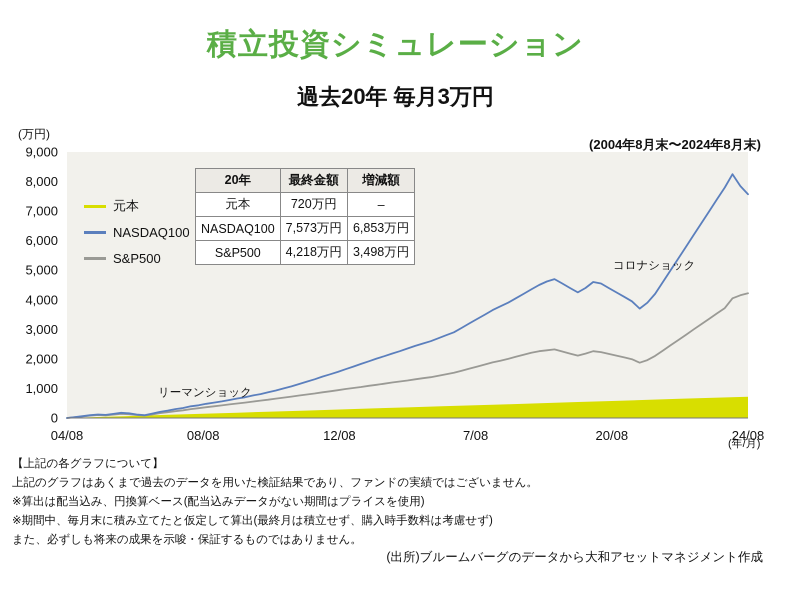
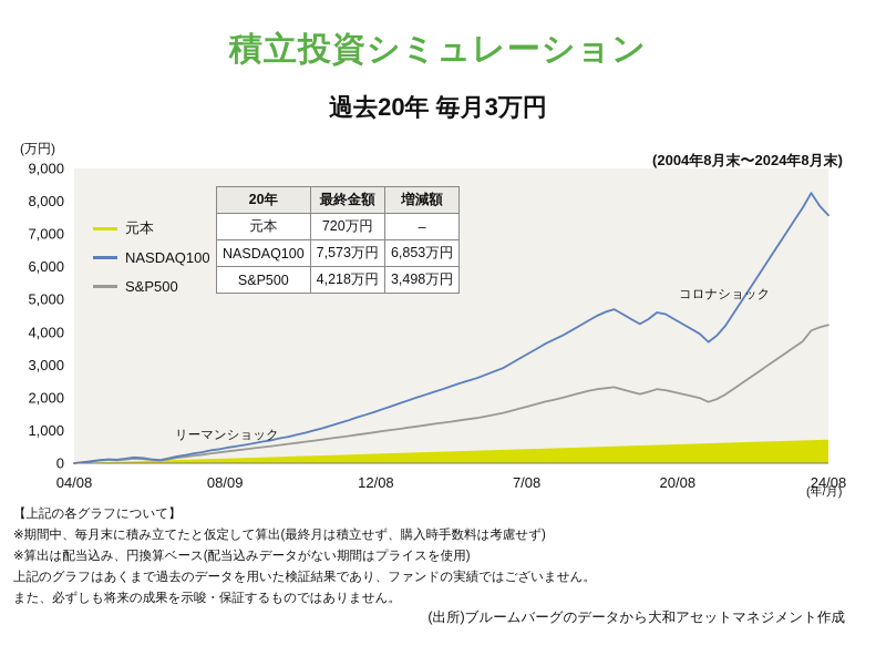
  積立投資シミュレーション
  過去20年 毎月3万円
  (万円)
  (2004年8月末〜2024年8月末)
  0
  1,000
  2,000
  3,000
  4,000
  5,000
  6,000
  7,000
  8,000
  9,000
  04/08
- 08/08
+ 08/09
  12/08
  7/08
  20/08
  24/08
  (年/月)
  元本
  NASDAQ100
  S&P500
  20年	最終金額	増減額
  元本	720万円	–
  NASDAQ100	7,573万円	6,853万円
  S&P500	4,218万円	3,498万円
  リーマンショック
  コロナショック
  【上記の各グラフについて】
- 上記のグラフはあくまで過去のデータを用いた検証結果であり、ファンドの実績ではございません。
+ ※期間中、毎月末に積み立てたと仮定して算出(最終月は積立せず、購入時手数料は考慮せず)
  ※算出は配当込み、円換算ベース(配当込みデータがない期間はプライスを使用)
- ※期間中、毎月末に積み立てたと仮定して算出(最終月は積立せず、購入時手数料は考慮せず)
+ 上記のグラフはあくまで過去のデータを用いた検証結果であり、ファンドの実績ではございません。
  また、必ずしも将来の成果を示唆・保証するものではありません。
  (出所)ブルームバーグのデータから大和アセットマネジメント作成
